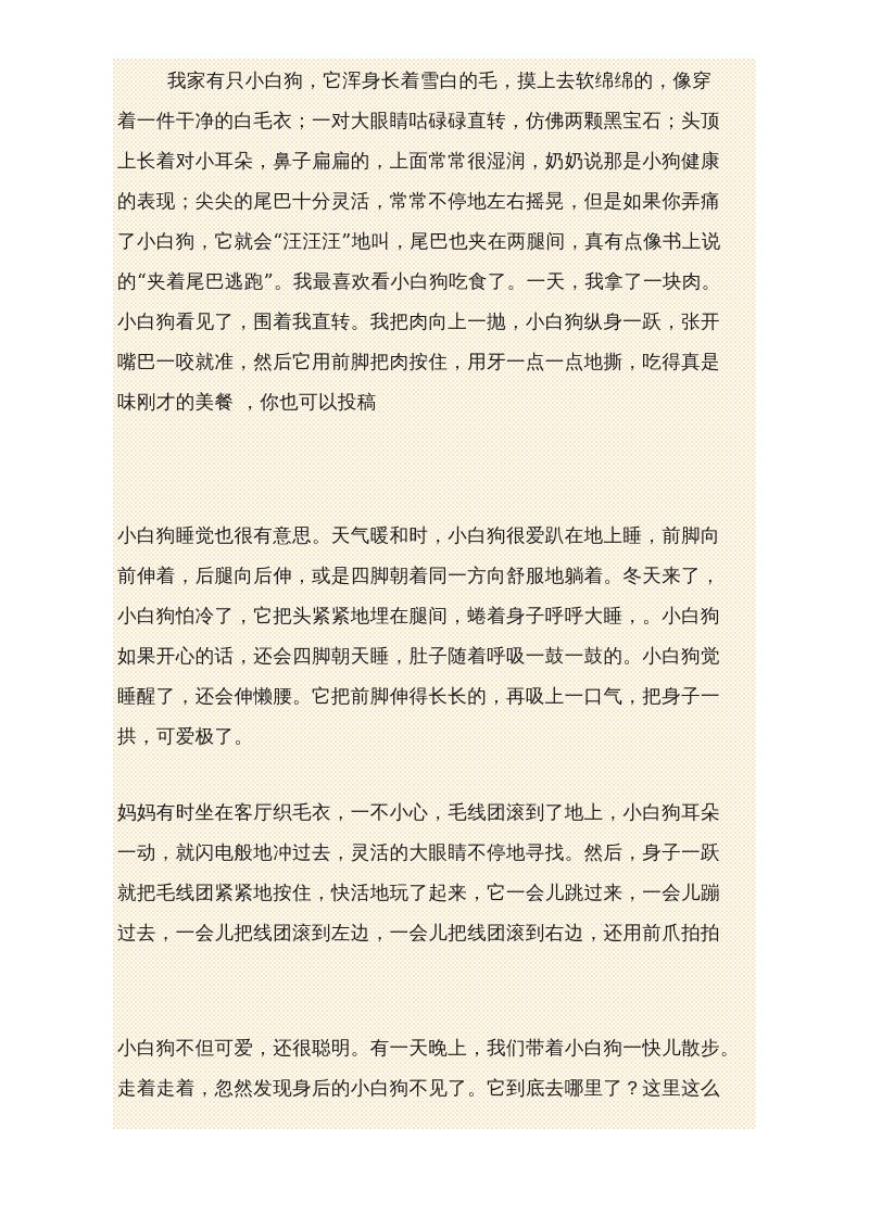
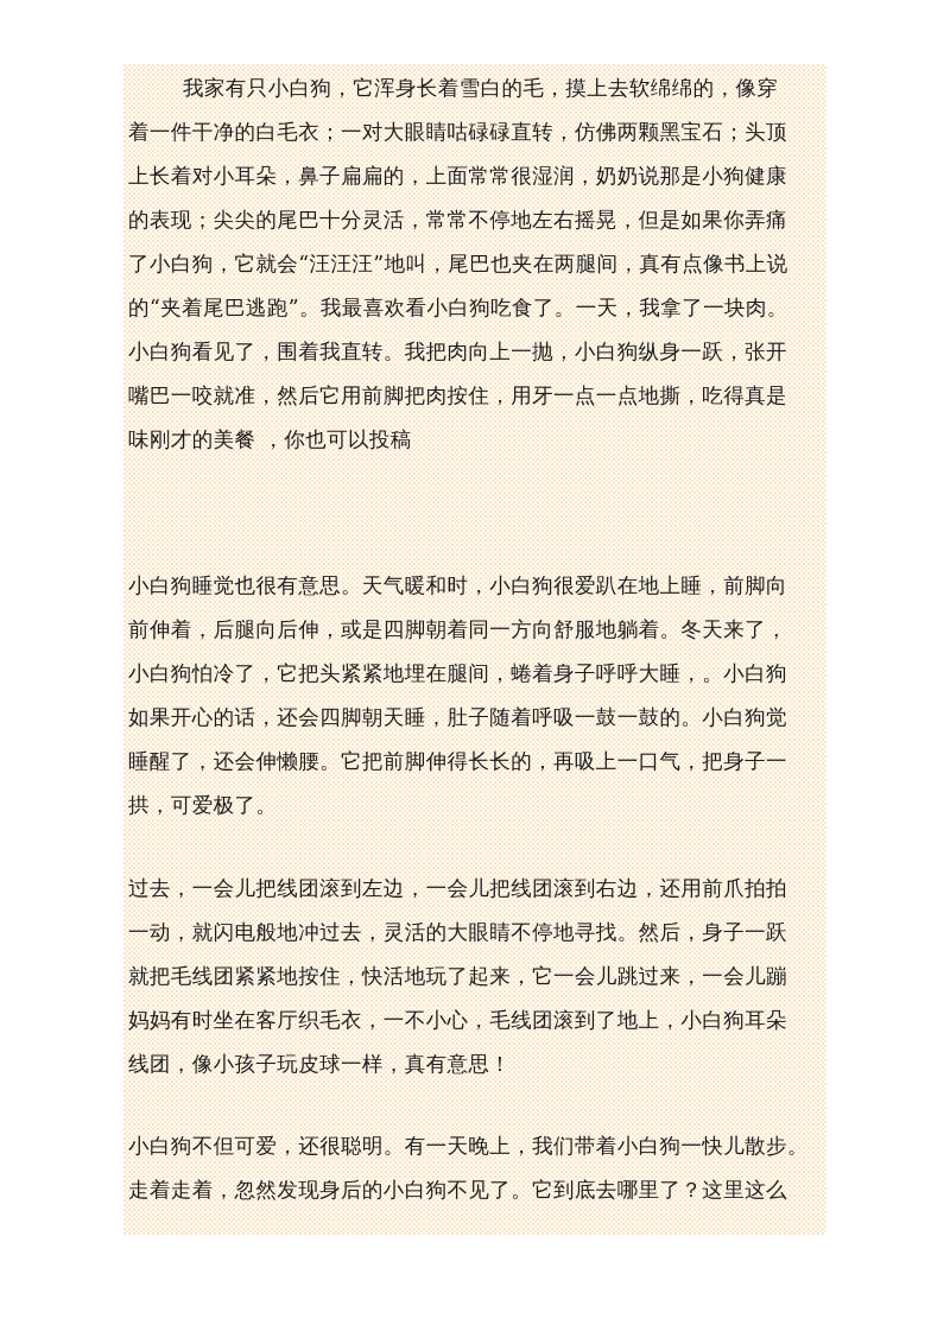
  我家有只小白狗，它浑身长着雪白的毛，摸上去软绵绵的，像穿
  着一件干净的白毛衣；一对大眼睛咕碌碌直转，仿佛两颗黑宝石；头顶
  上长着对小耳朵，鼻子扁扁的，上面常常很湿润，奶奶说那是小狗健康
  的表现；尖尖的尾巴十分灵活，常常不停地左右摇晃，但是如果你弄痛
  了小白狗，它就会“汪汪汪”地叫，尾巴也夹在两腿间，真有点像书上说
  的“夹着尾巴逃跑”。我最喜欢看小白狗吃食了。一天，我拿了一块肉。
  小白狗看见了，围着我直转。我把肉向上一抛，小白狗纵身一跃，张开
  嘴巴一咬就准，然后它用前脚把肉按住，用牙一点一点地撕，吃得真是
  味刚才的美餐 ，你也可以投稿
  小白狗睡觉也很有意思。天气暖和时，小白狗很爱趴在地上睡，前脚向
  前伸着，后腿向后伸，或是四脚朝着同一方向舒服地躺着。冬天来了，
  小白狗怕冷了，它把头紧紧地埋在腿间，蜷着身子呼呼大睡，。小白狗
  如果开心的话，还会四脚朝天睡，肚子随着呼吸一鼓一鼓的。小白狗觉
  睡醒了，还会伸懒腰。它把前脚伸得长长的，再吸上一口气，把身子一
  拱，可爱极了。
- 妈妈有时坐在客厅织毛衣，一不小心，毛线团滚到了地上，小白狗耳朵
+ 过去，一会儿把线团滚到左边，一会儿把线团滚到右边，还用前爪拍拍
  一动，就闪电般地冲过去，灵活的大眼睛不停地寻找。然后，身子一跃
  就把毛线团紧紧地按住，快活地玩了起来，它一会儿跳过来，一会儿蹦
- 过去，一会儿把线团滚到左边，一会儿把线团滚到右边，还用前爪拍拍
+ 妈妈有时坐在客厅织毛衣，一不小心，毛线团滚到了地上，小白狗耳朵
+ 线团，像小孩子玩皮球一样，真有意思！
  小白狗不但可爱，还很聪明。有一天晚上，我们带着小白狗一快儿散步。
  走着走着，忽然发现身后的小白狗不见了。它到底去哪里了？这里这么
